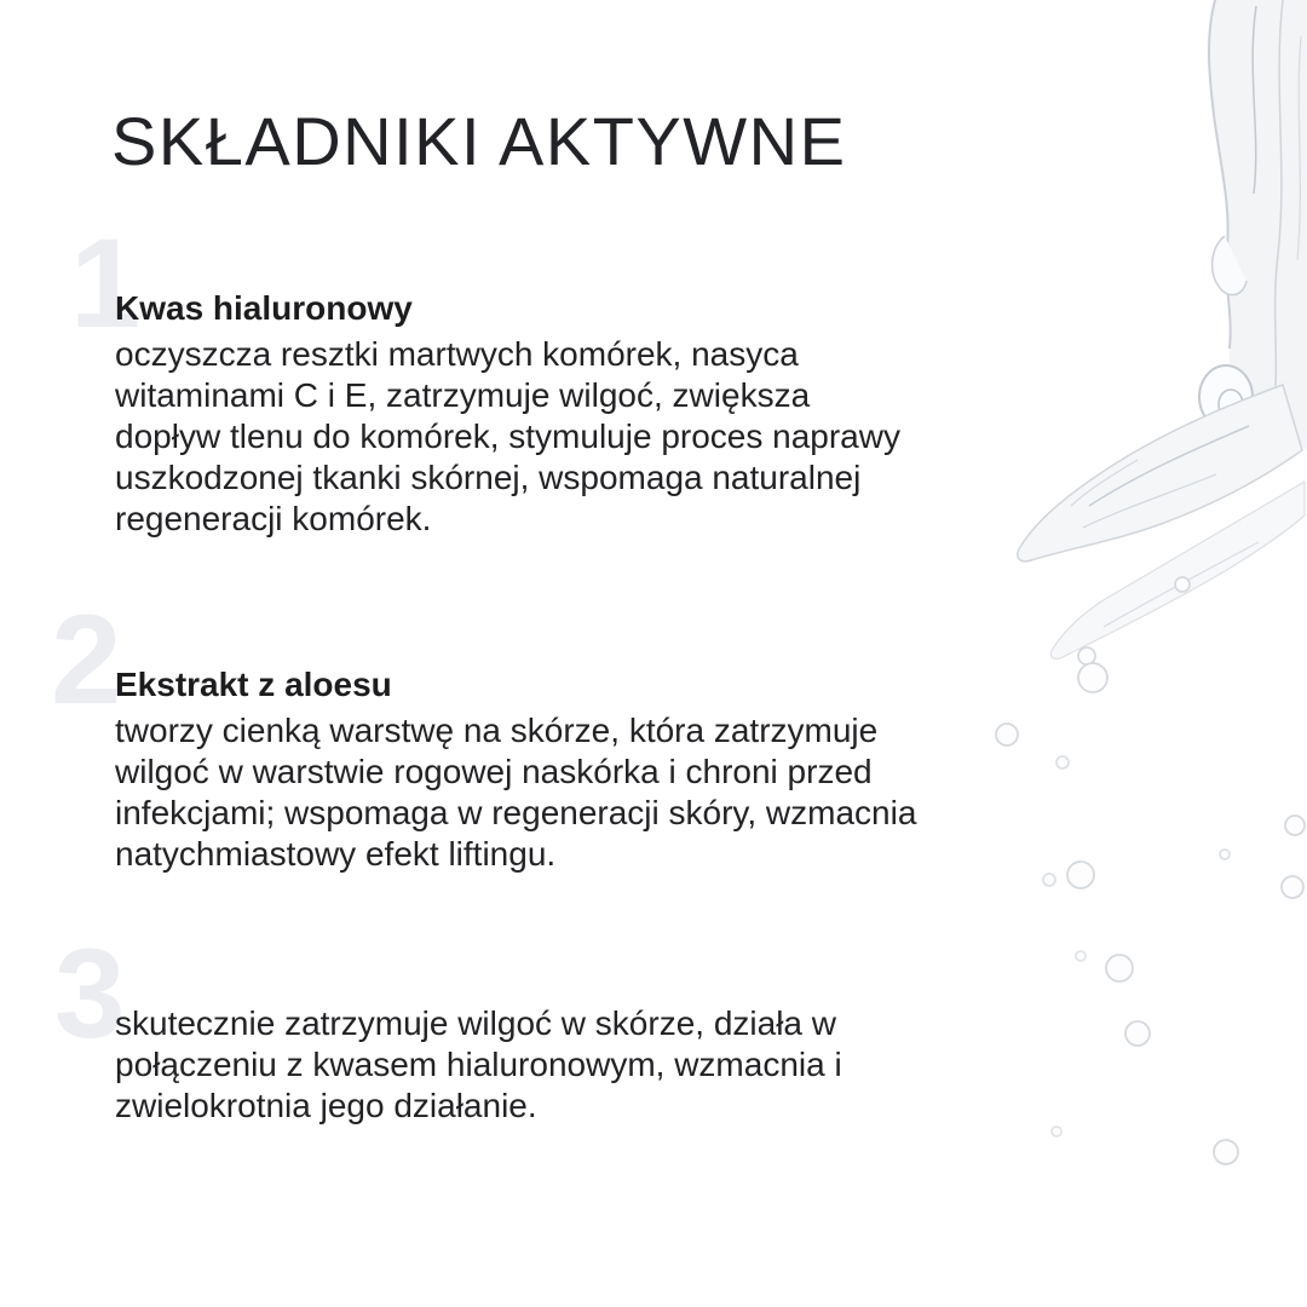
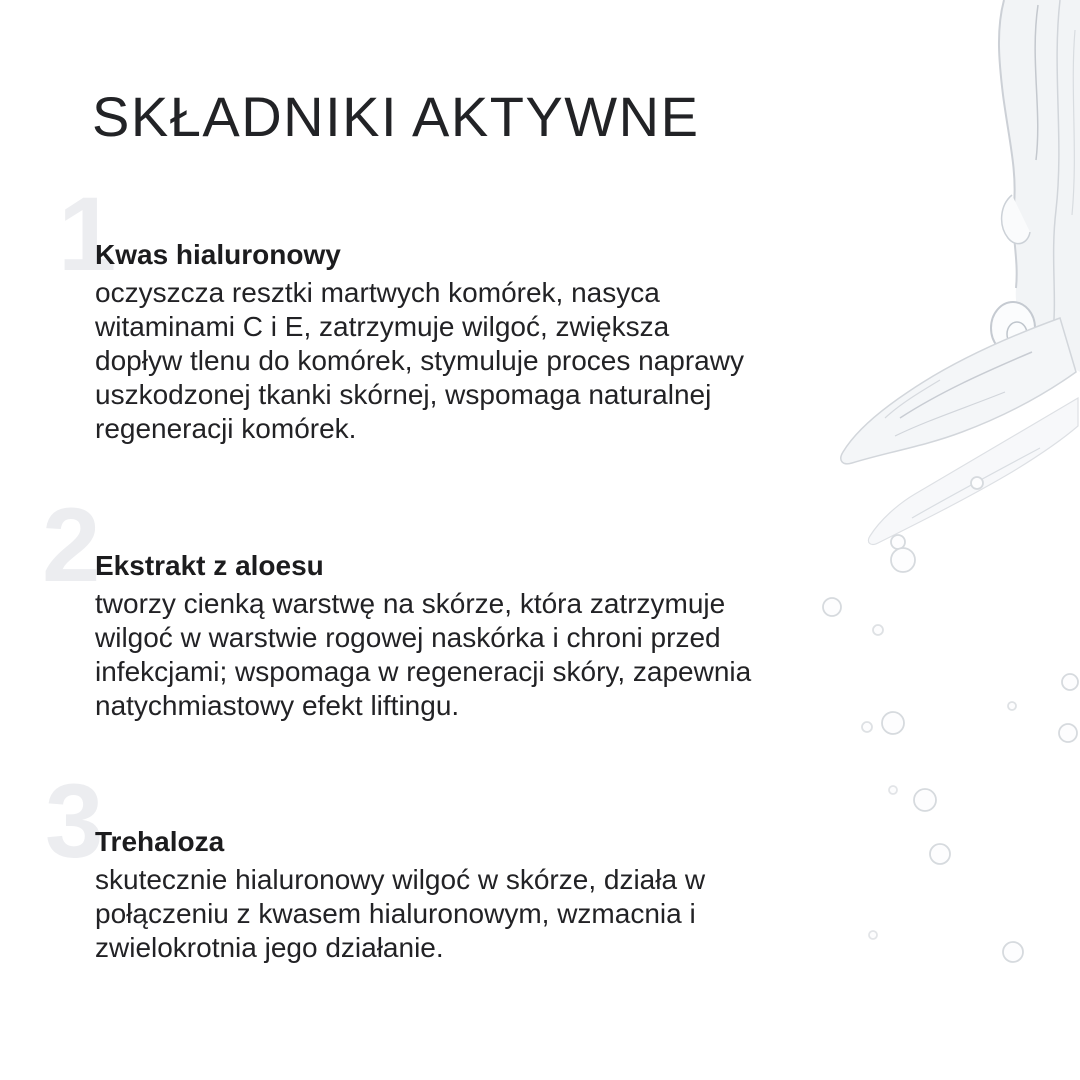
  SKŁADNIKI AKTYWNE
  1
  Kwas hialuronowy
  oczyszcza resztki martwych komórek, nasyca witaminami C i E, zatrzymuje wilgoć, zwiększa dopływ tlenu do komórek, stymuluje proces naprawy uszkodzonej tkanki skórnej, wspomaga naturalnej regeneracji komórek.
  2
  Ekstrakt z aloesu
- tworzy cienką warstwę na skórze, która zatrzymuje wilgoć w warstwie rogowej naskórka i chroni przed infekcjami; wspomaga w regeneracji skóry, wzmacnia natychmiastowy efekt liftingu.
+ tworzy cienką warstwę na skórze, która zatrzymuje wilgoć w warstwie rogowej naskórka i chroni przed infekcjami; wspomaga w regeneracji skóry, zapewnia natychmiastowy efekt liftingu.
  3
+ Trehaloza
- skutecznie zatrzymuje wilgoć w skórze, działa w połączeniu z kwasem hialuronowym, wzmacnia i zwielokrotnia jego działanie.
+ skutecznie hialuronowy wilgoć w skórze, działa w połączeniu z kwasem hialuronowym, wzmacnia i zwielokrotnia jego działanie.
